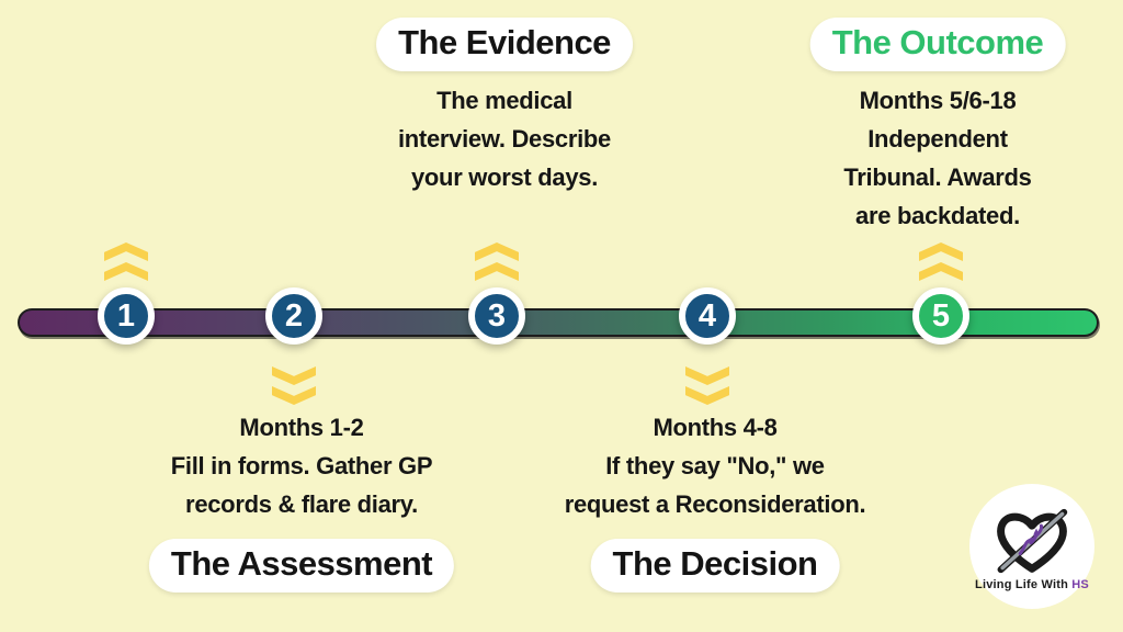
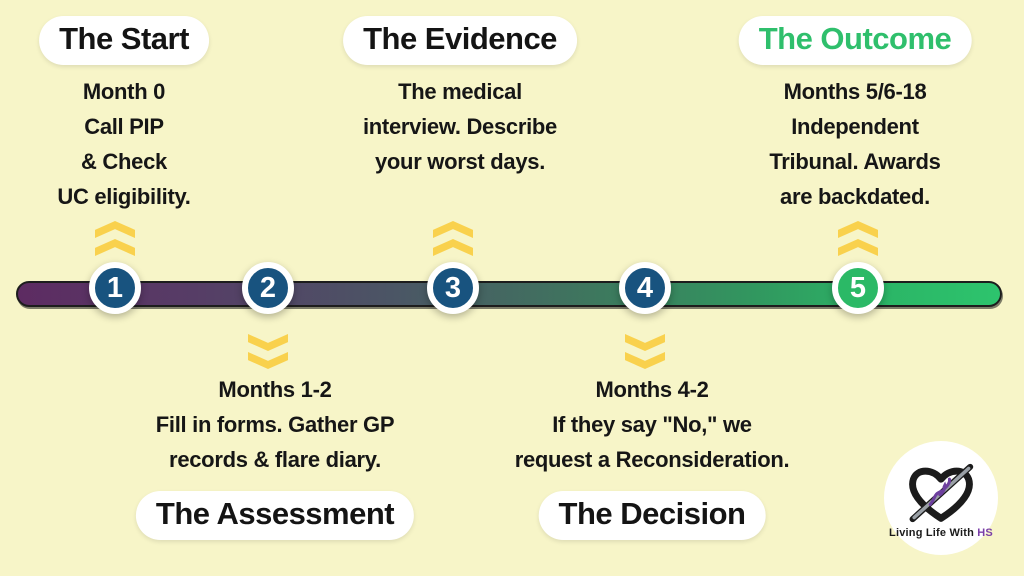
+ The Start
+ Month 0
+ Call PIP
+ & Check
+ UC eligibility.
  The Evidence
  The medical
  interview. Describe
  your worst days.
  The Outcome
  Months 5/6-18
  Independent
  Tribunal. Awards
  are backdated.
  1
  2
  3
  4
  5
  Months 1-2
  Fill in forms. Gather GP
  records & flare diary.
  The Assessment
- Months 4-8
+ Months 4-2
  If they say "No," we
  request a Reconsideration.
  The Decision
  Living Life With HS
